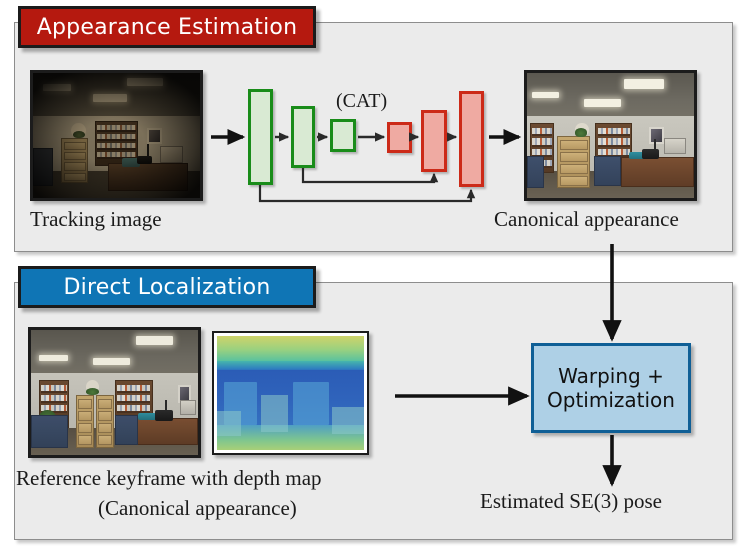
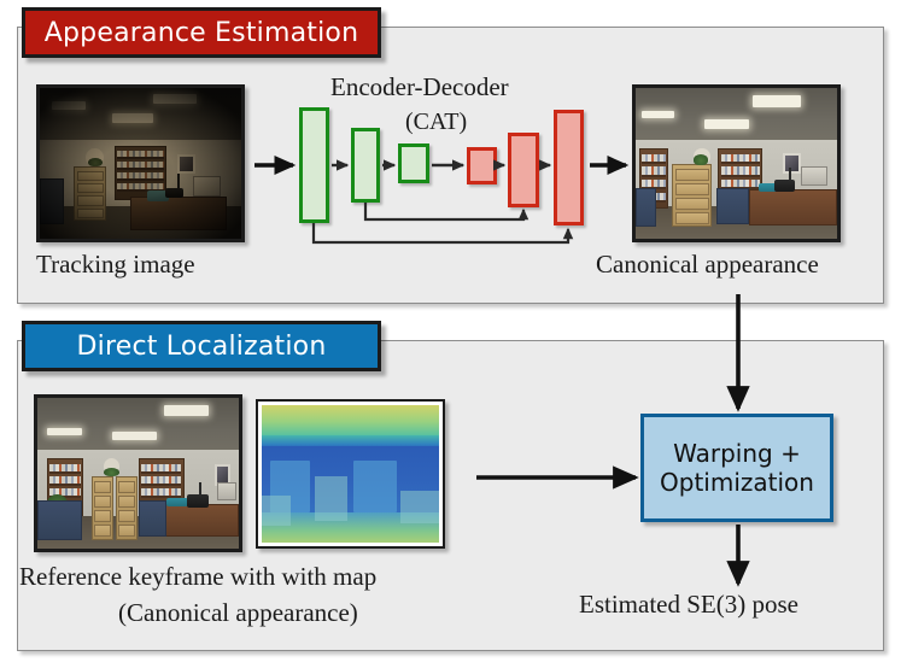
  Appearance Estimation
  Direct Localization
  Tracking image
+ Encoder-Decoder
  (CAT)
  Canonical appearance
- Reference keyframe with depth map
+ Reference keyframe with with map
  (Canonical appearance)
  Warping +
  Optimization
  Estimated SE(3) pose
